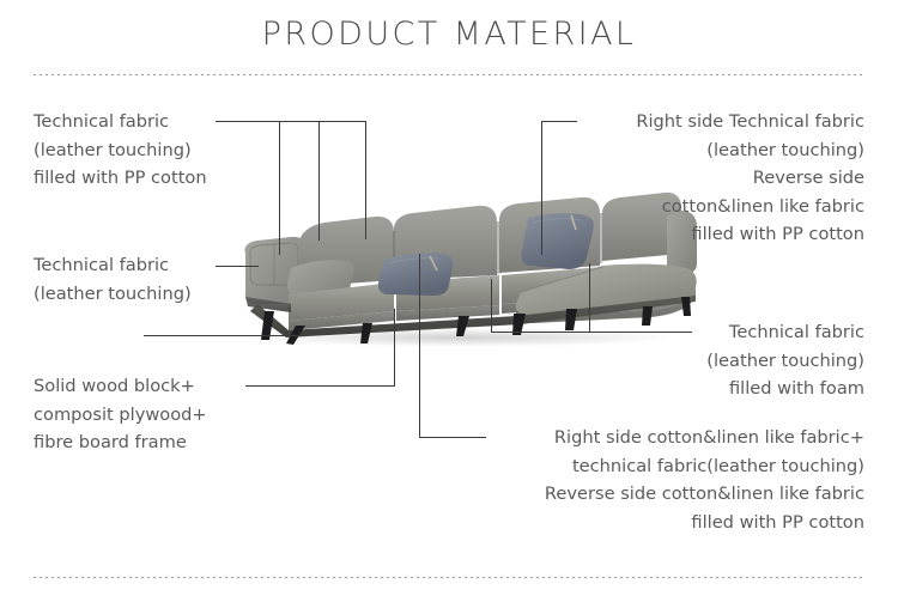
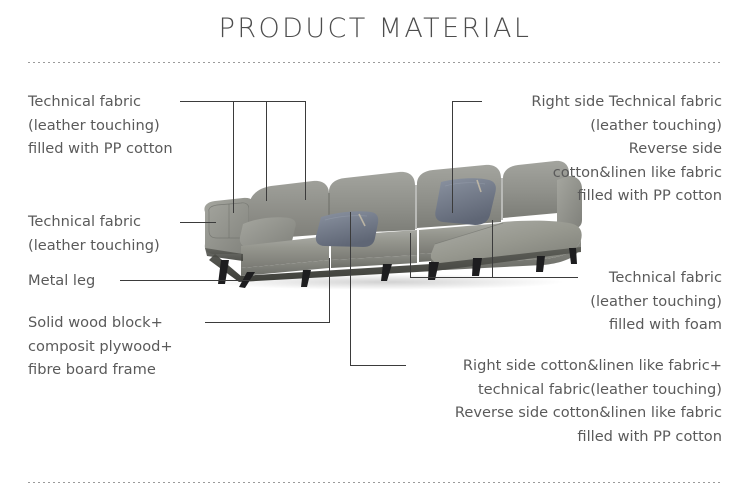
  PRODUCT MATERIAL
  Technical fabric
  (leather touching)
  filled with PP cotton
  Technical fabric
  (leather touching)
+ Metal leg
  Solid wood block+
  composit plywood+
  fibre board frame
  Right side Technical fabric
  (leather touching)
  Reverse side
  cotton&linen like fabric
  filled with PP cotton
  Technical fabric
  (leather touching)
  filled with foam
  Right side cotton&linen like fabric+
  technical fabric(leather touching)
  Reverse side cotton&linen like fabric
  filled with PP cotton
